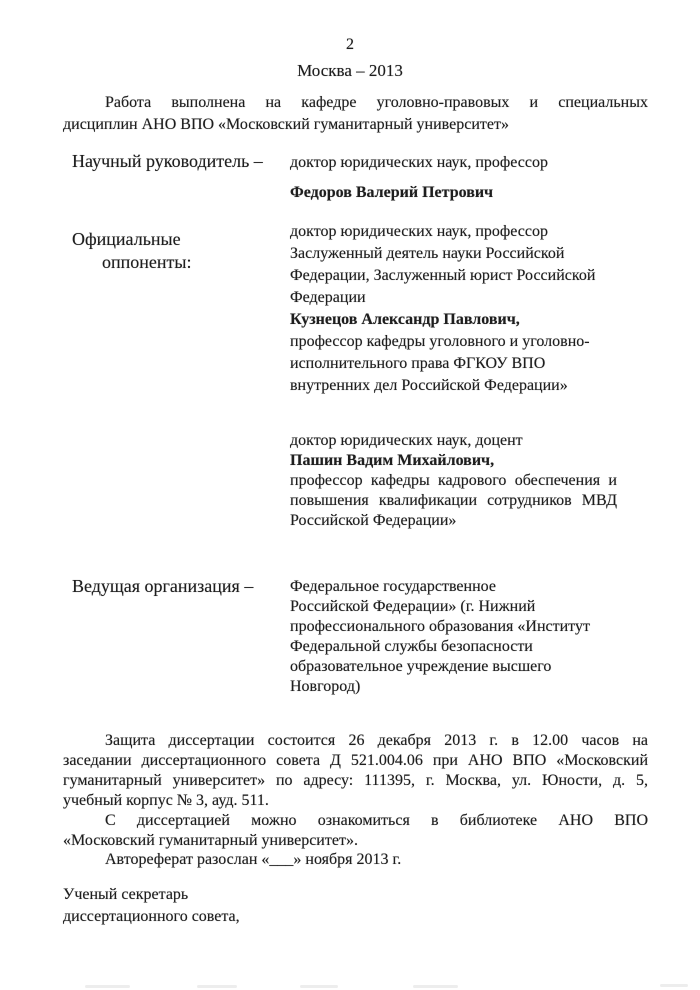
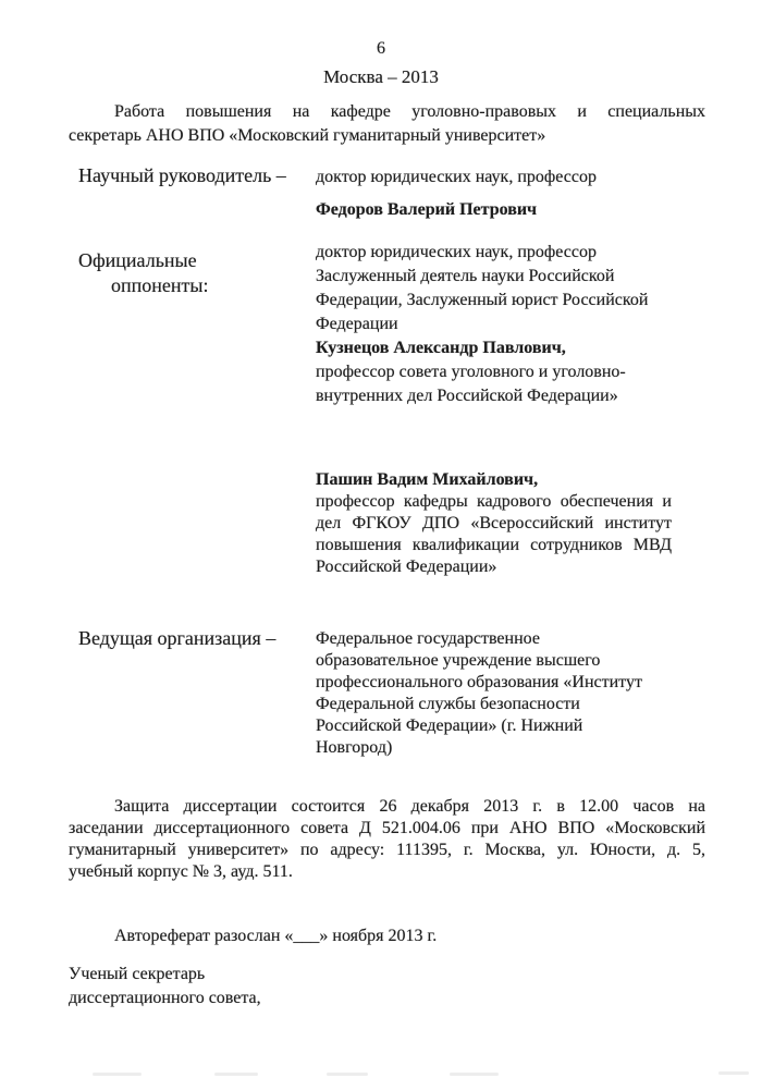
- 2
+ 6
  Москва – 2013
- Работа выполнена на кафедре уголовно-правовых и специальных
+ Работа повышения на кафедре уголовно-правовых и специальных
- дисциплин АНО ВПО «Московский гуманитарный университет»
+ секретарь АНО ВПО «Московский гуманитарный университет»
  Научный руководитель –
  доктор юридических наук, профессор
  Федоров Валерий Петрович
  Официальные
  оппоненты:
  доктор юридических наук, профессор
  Заслуженный деятель науки Российской
  Федерации, Заслуженный юрист Российской
  Федерации
  Кузнецов Александр Павлович,
- профессор кафедры уголовного и уголовно-
+ профессор совета уголовного и уголовно-
- исполнительного права ФГКОУ ВПО
  внутренних дел Российской Федерации»
- доктор юридических наук, доцент
  Пашин Вадим Михайлович,
  профессор кафедры кадрового обеспечения и
+ дел ФГКОУ ДПО «Всероссийский институт
  повышения квалификации сотрудников МВД
  Российской Федерации»
  Ведущая организация –
  Федеральное государственное
- Российской Федерации» (г. Нижний
+ образовательное учреждение высшего
  профессионального образования «Институт
  Федеральной службы безопасности
- образовательное учреждение высшего
+ Российской Федерации» (г. Нижний
  Новгород)
  Защита диссертации состоится 26 декабря 2013 г. в 12.00 часов на
  заседании диссертационного совета Д 521.004.06 при АНО ВПО «Московский
  гуманитарный университет» по адресу: 111395, г. Москва, ул. Юности, д. 5,
  учебный корпус № 3, ауд. 511.
- С диссертацией можно ознакомиться в библиотеке АНО ВПО
- «Московский гуманитарный университет».
  Автореферат разослан «___» ноября 2013 г.
  Ученый секретарь
  диссертационного совета,
